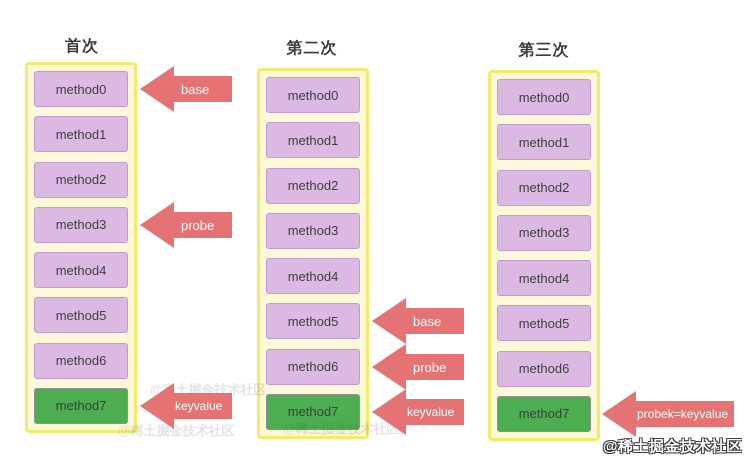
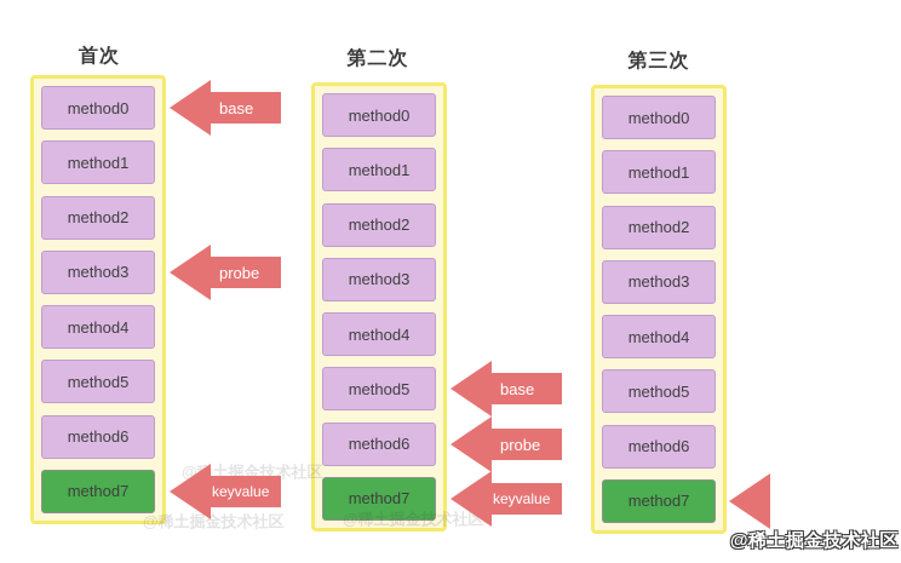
  首次
  第二次
  第三次
  method0
  method1
  method2
  method3
  method4
  method5
  method6
  method7
  method0
  method1
  method2
  method3
  method4
  method5
  method6
  method7
  method0
  method1
  method2
  method3
  method4
  method5
  method6
  method7
  base
  probe
  keyvalue
  base
  probe
  keyvalue
- probek=keyvalue
  @稀土掘金技术社区
  @稀土掘金技术社区
  @稀土掘金技术社区
  @稀土掘金技术社区
